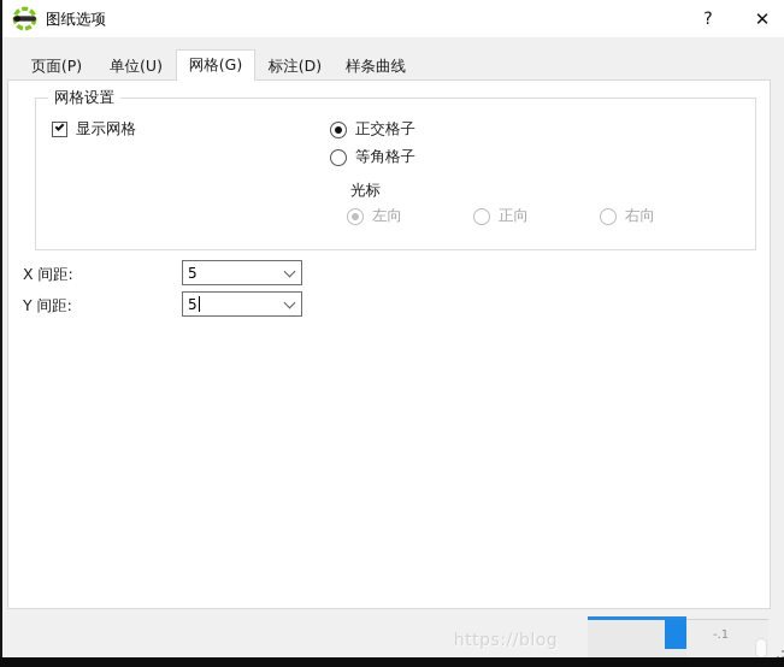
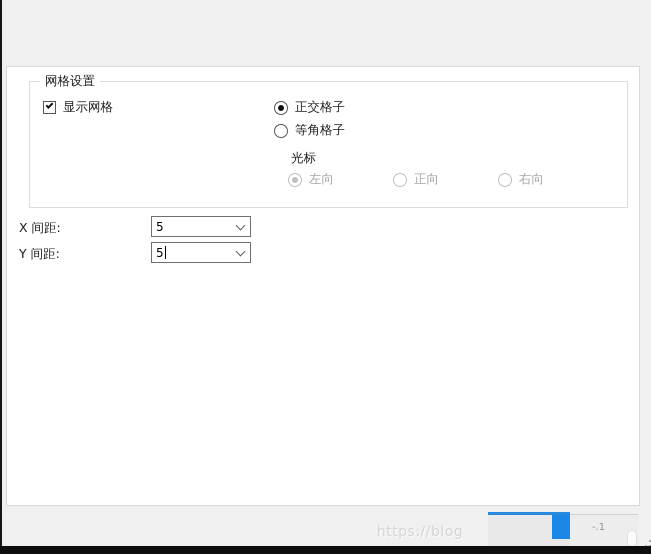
- 图纸选项
- ?
- ✕
- 页面(P)
- 单位(U)
- 网格(G)
- 标注(D)
- 样条曲线
  网格设置
  显示网格
  正交格子
  等角格子
  光标
  左向
  正向
  右向
  X 间距:
  5
  Y 间距:
  5
  -.1
  https://blog
